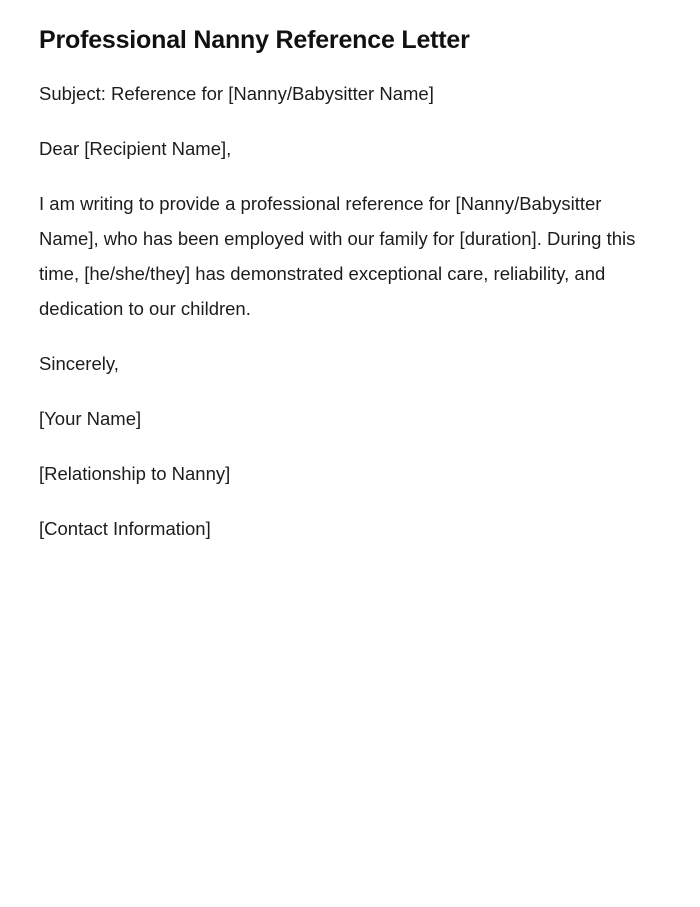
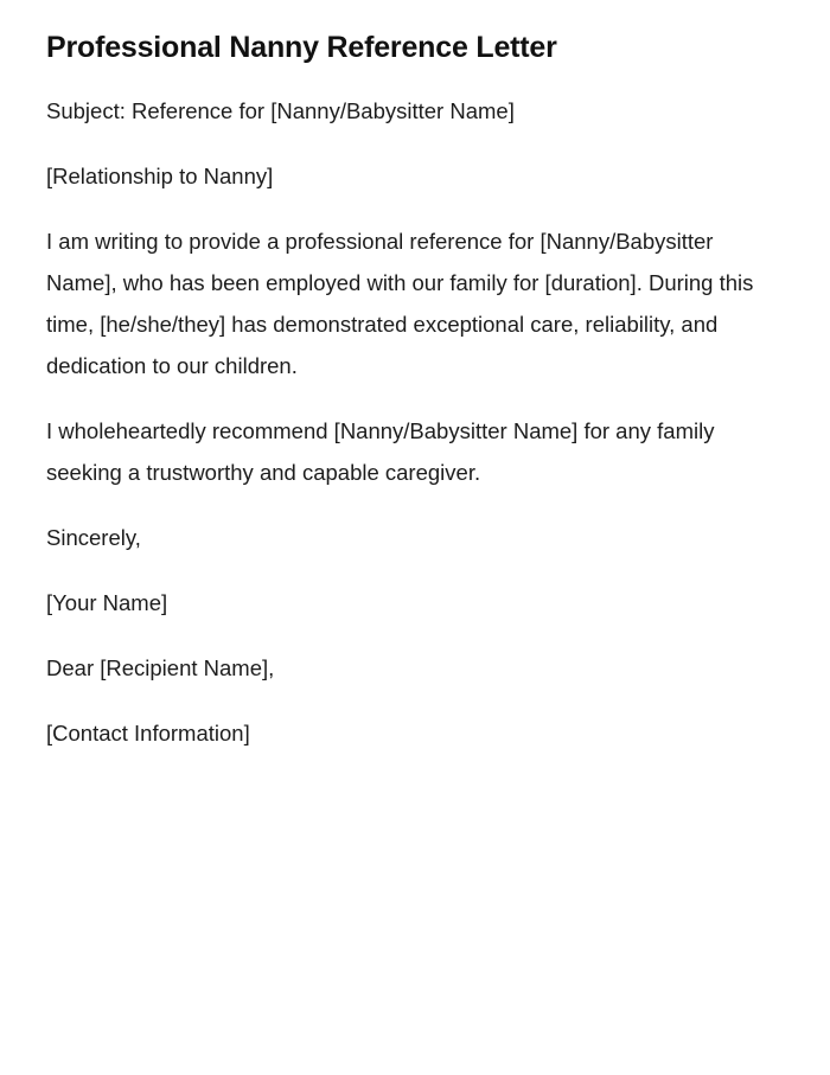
  Professional Nanny Reference Letter
  Subject: Reference for [Nanny/Babysitter Name]
- Dear [Recipient Name],
+ [Relationship to Nanny]
  I am writing to provide a professional reference for [Nanny/Babysitter Name], who has been employed with our family for [duration]. During this time, [he/she/they] has demonstrated exceptional care, reliability, and dedication to our children.
+ I wholeheartedly recommend [Nanny/Babysitter Name] for any family seeking a trustworthy and capable caregiver.
  Sincerely,
  [Your Name]
- [Relationship to Nanny]
+ Dear [Recipient Name],
  [Contact Information]
